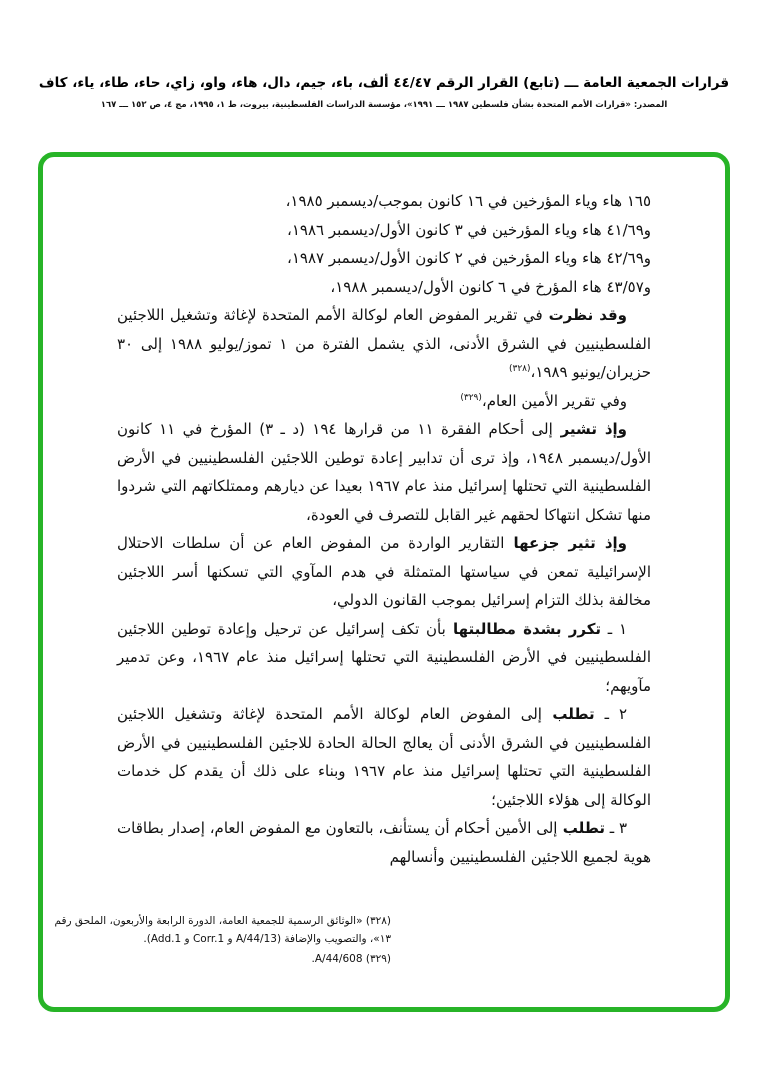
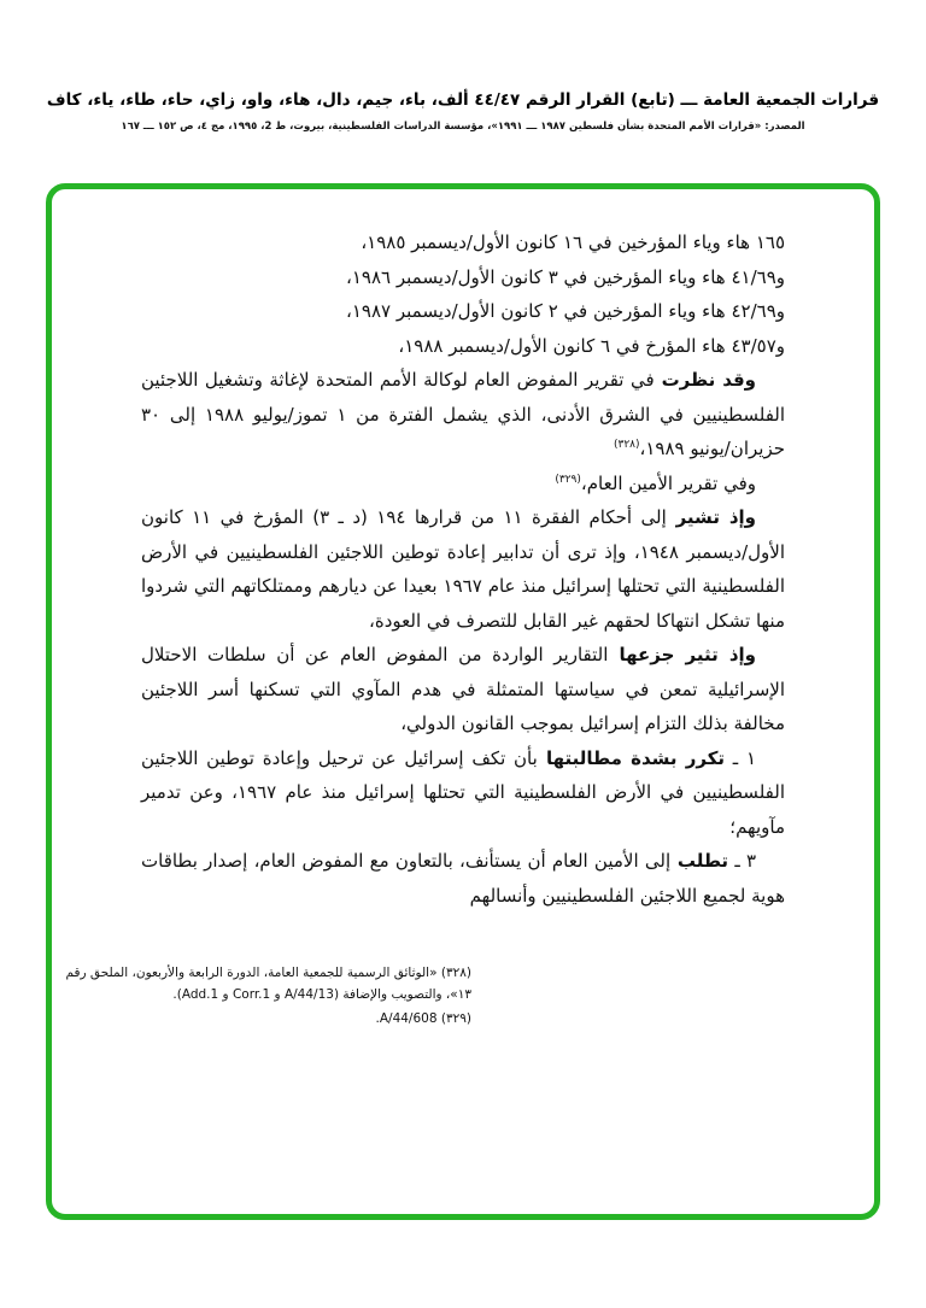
  قرارات الجمعية العامة ـــ (تابع) القرار الرقم ٤٤/٤٧ ألف، باء، جيم، دال، هاء، واو، زاي، حاء، طاء، ياء، كاف
- المصدر: «قرارات الأمم المتحدة بشأن فلسطين ١٩٨٧ ـــ ١٩٩١»، مؤسسة الدراسات الفلسطينية، بيروت، ط ١، ١٩٩٥، مج ٤، ص ١٥٢ ـــ ١٦٧
+ المصدر: «قرارات الأمم المتحدة بشأن فلسطين ١٩٨٧ ـــ ١٩٩١»، مؤسسة الدراسات الفلسطينية، بيروت، ط 2، ١٩٩٥، مج ٤، ص ١٥٢ ـــ ١٦٧
- ١٦٥ هاء وياء المؤرخين في ١٦ كانون بموجب/ديسمبر ١٩٨٥،
+ ١٦٥ هاء وياء المؤرخين في ١٦ كانون الأول/ديسمبر ١٩٨٥،
  و٤١/٦٩ هاء وياء المؤرخين في ٣ كانون الأول/ديسمبر ١٩٨٦،
  و٤٢/٦٩ هاء وياء المؤرخين في ٢ كانون الأول/ديسمبر ١٩٨٧،
  و٤٣/٥٧ هاء المؤرخ في ٦ كانون الأول/ديسمبر ١٩٨٨،
  وقد نظرت في تقرير المفوض العام لوكالة الأمم المتحدة لإغاثة وتشغيل اللاجئين الفلسطينيين في الشرق الأدنى، الذي يشمل الفترة من ١ تموز/يوليو ١٩٨٨ إلى ٣٠ حزيران/يونيو ١٩٨٩،(٣٢٨)
  وفي تقرير الأمين العام،(٣٢٩)
  وإذ تشير إلى أحكام الفقرة ١١ من قرارها ١٩٤ (د ـ ٣) المؤرخ في ١١ كانون الأول/ديسمبر ١٩٤٨، وإذ ترى أن تدابير إعادة توطين اللاجئين الفلسطينيين في الأرض الفلسطينية التي تحتلها إسرائيل منذ عام ١٩٦٧ بعيدا عن ديارهم وممتلكاتهم التي شردوا منها تشكل انتهاكا لحقهم غير القابل للتصرف في العودة،
  وإذ تثير جزعها التقارير الواردة من المفوض العام عن أن سلطات الاحتلال الإسرائيلية تمعن في سياستها المتمثلة في هدم المآوي التي تسكنها أسر اللاجئين مخالفة بذلك التزام إسرائيل بموجب القانون الدولي،
  ١ ـ تكرر بشدة مطالبتها بأن تكف إسرائيل عن ترحيل وإعادة توطين اللاجئين الفلسطينيين في الأرض الفلسطينية التي تحتلها إسرائيل منذ عام ١٩٦٧، وعن تدمير مآويهم؛
- ٢ ـ تطلب إلى المفوض العام لوكالة الأمم المتحدة لإغاثة وتشغيل اللاجئين الفلسطينيين في الشرق الأدنى أن يعالج الحالة الحادة للاجئين الفلسطينيين في الأرض الفلسطينية التي تحتلها إسرائيل منذ عام ١٩٦٧ وبناء على ذلك أن يقدم كل خدمات الوكالة إلى هؤلاء اللاجئين؛
- ٣ ـ تطلب إلى الأمين أحكام أن يستأنف، بالتعاون مع المفوض العام، إصدار بطاقات هوية لجميع اللاجئين الفلسطينيين وأنسالهم
+ ٣ ـ تطلب إلى الأمين العام أن يستأنف، بالتعاون مع المفوض العام، إصدار بطاقات هوية لجميع اللاجئين الفلسطينيين وأنسالهم
  (٣٢٨) «الوثائق الرسمية للجمعية العامة، الدورة الرابعة والأربعون، الملحق رقم ١٣»، والتصويب والإضافة (A/44/13 و Corr.1 و Add.1).
  (٣٢٩) A/44/608.
